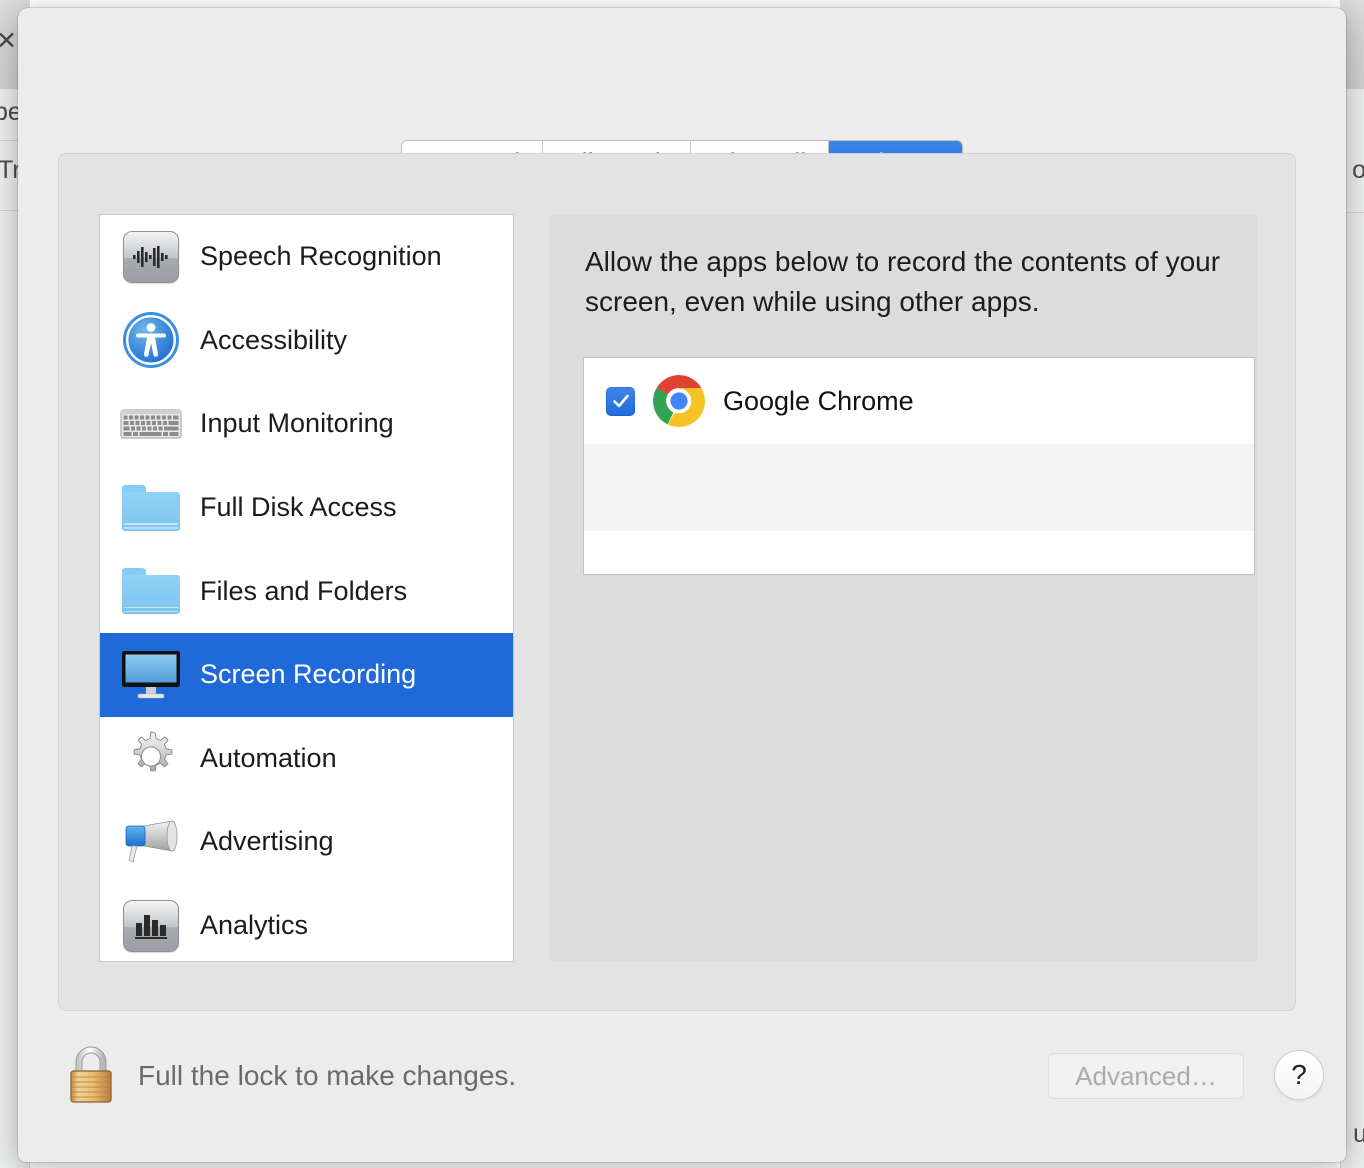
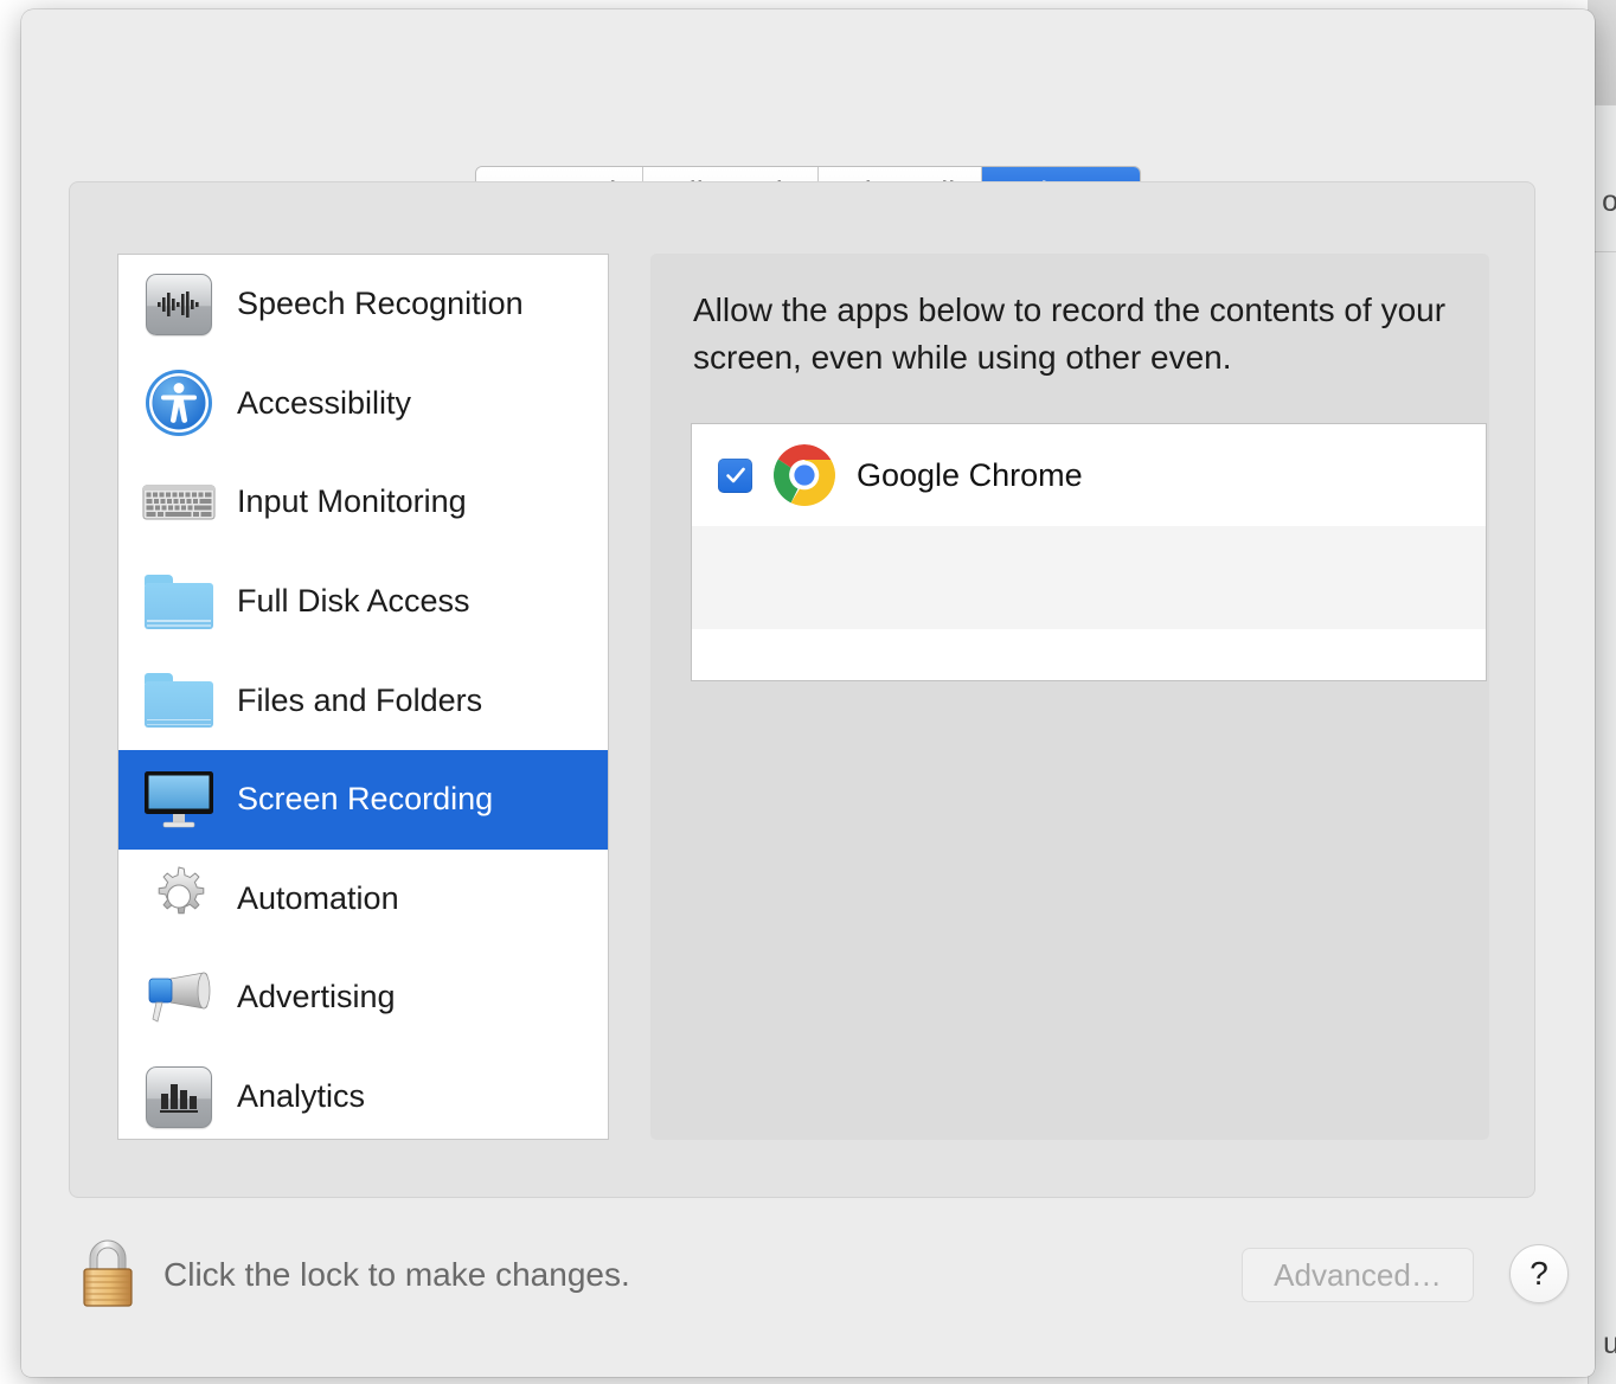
- ✕
- be
- Tr
  o
  u
  Speech Recognition
  Accessibility
  Input Monitoring
  Full Disk Access
  Files and Folders
  Screen Recording
  Automation
  Advertising
  Analytics
- Allow the apps below to record the contents of your screen, even while using other apps.
+ Allow the apps below to record the contents of your screen, even while using other even.
  Google Chrome
- Full the lock to make changes.
+ Click the lock to make changes.
  Advanced…
  ?
